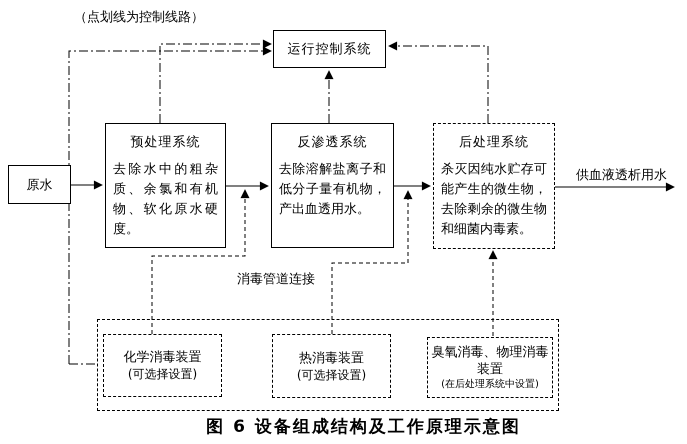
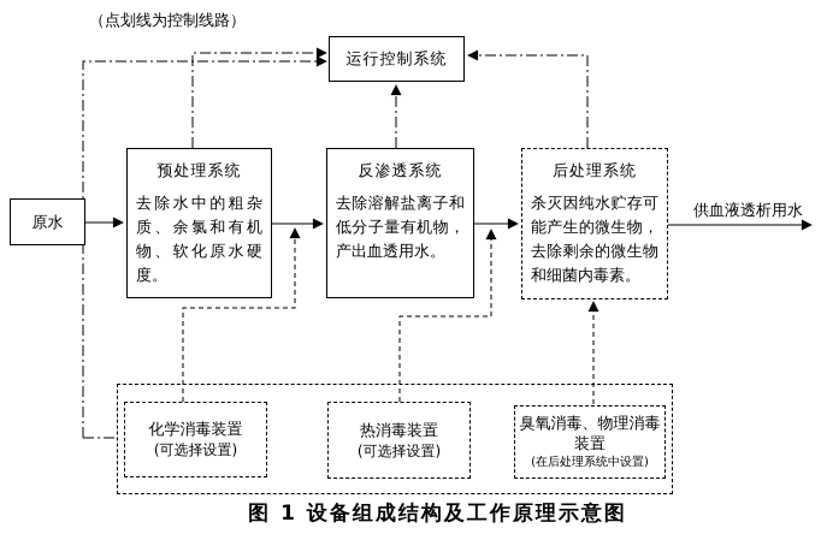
  （点划线为控制线路）
  运行控制系统
  原水
  预处理系统
  去除水中的粗杂质、余氯和有机物、软化原水硬度。
  反渗透系统
  去除溶解盐离子和低分子量有机物，产出血透用水。
  后处理系统
  杀灭因纯水贮存可能产生的微生物，去除剩余的微生物和细菌内毒素。
  供血液透析用水
- 消毒管道连接
  化学消毒装置
  (可选择设置)
  热消毒装置
  (可选择设置)
  臭氧消毒、物理消毒装置
  (在后处理系统中设置)
- 图 6 设备组成结构及工作原理示意图
+ 图 1 设备组成结构及工作原理示意图
